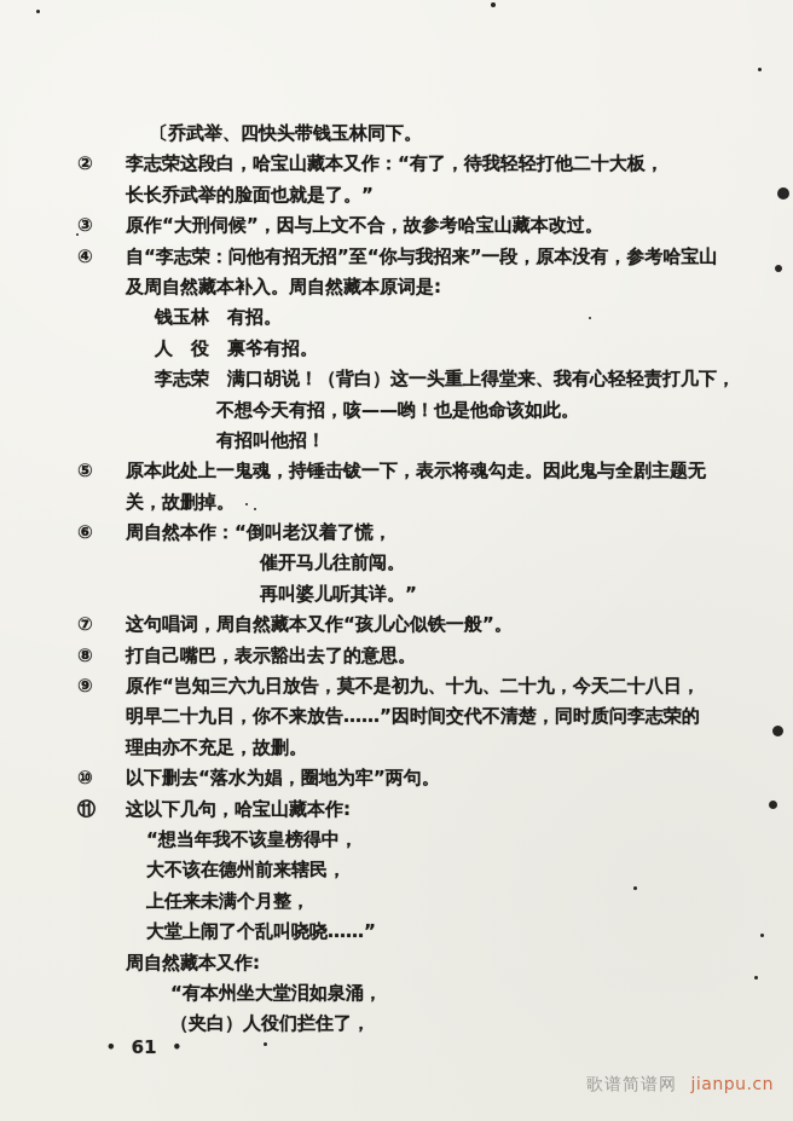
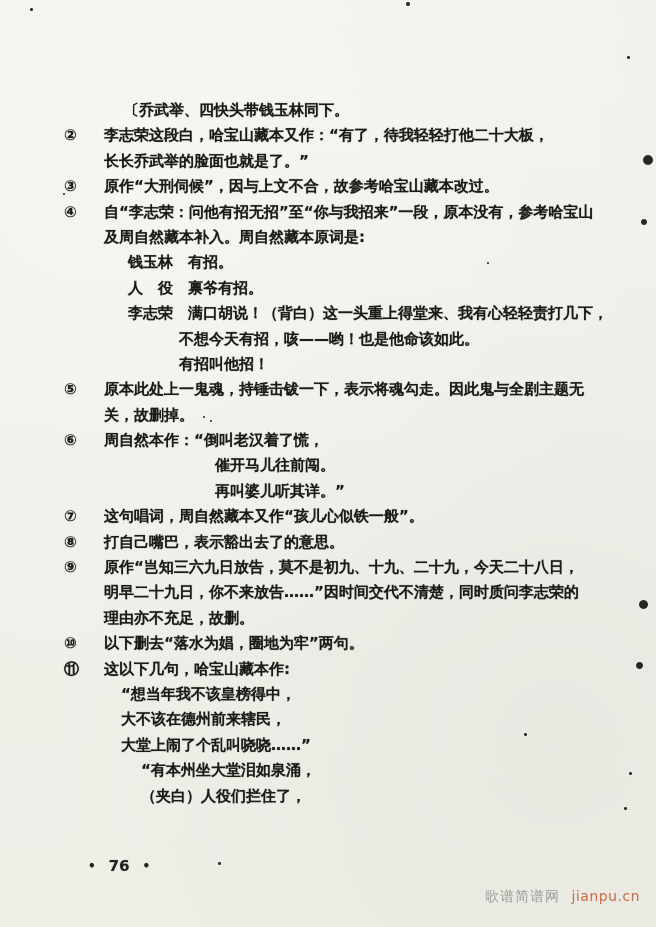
  〔乔武举、四快头带钱玉林同下。
  ②
  李志荣这段白，哈宝山藏本又作：“有了，待我轻轻打他二十大板，
  长长乔武举的脸面也就是了。”
  ③
  原作“大刑伺候”，因与上文不合，故参考哈宝山藏本改过。
  ④
  自“李志荣：问他有招无招”至“你与我招来”一段，原本没有，参考哈宝山
  及周自然藏本补入。周自然藏本原词是:
  钱玉林 有招。
  人 役 禀爷有招。
  李志荣 满口胡说！（背白）这一头重上得堂来、我有心轻轻责打几下，
  不想今天有招，咳——哟！也是他命该如此。
  有招叫他招！
  ⑤
  原本此处上一鬼魂，持锤击钹一下，表示将魂勾走。因此鬼与全剧主题无
  关，故删掉。
  ⑥
  周自然本作：“倒叫老汉着了慌，
  催开马儿往前闯。
  再叫婆儿听其详。”
  ⑦
  这句唱词，周自然藏本又作“孩儿心似铁一般”。
  ⑧
  打自己嘴巴，表示豁出去了的意思。
  ⑨
  原作“岂知三六九日放告，莫不是初九、十九、二十九，今天二十八日，
  明早二十九日，你不来放告……”因时间交代不清楚，同时质问李志荣的
  理由亦不充足，故删。
  ⑩
  以下删去“落水为娼，圈地为牢”两句。
  ⑪
  这以下几句，哈宝山藏本作:
  “想当年我不该皇榜得中，
  大不该在德州前来辖民，
- 上任来未满个月整，
  大堂上闹了个乱叫哓哓……”
- 周自然藏本又作:
  “有本州坐大堂泪如泉涌，
  （夹白）人役们拦住了，
  •
- 61
+ 76
  •
  歌谱简谱网 jianpu.cn
